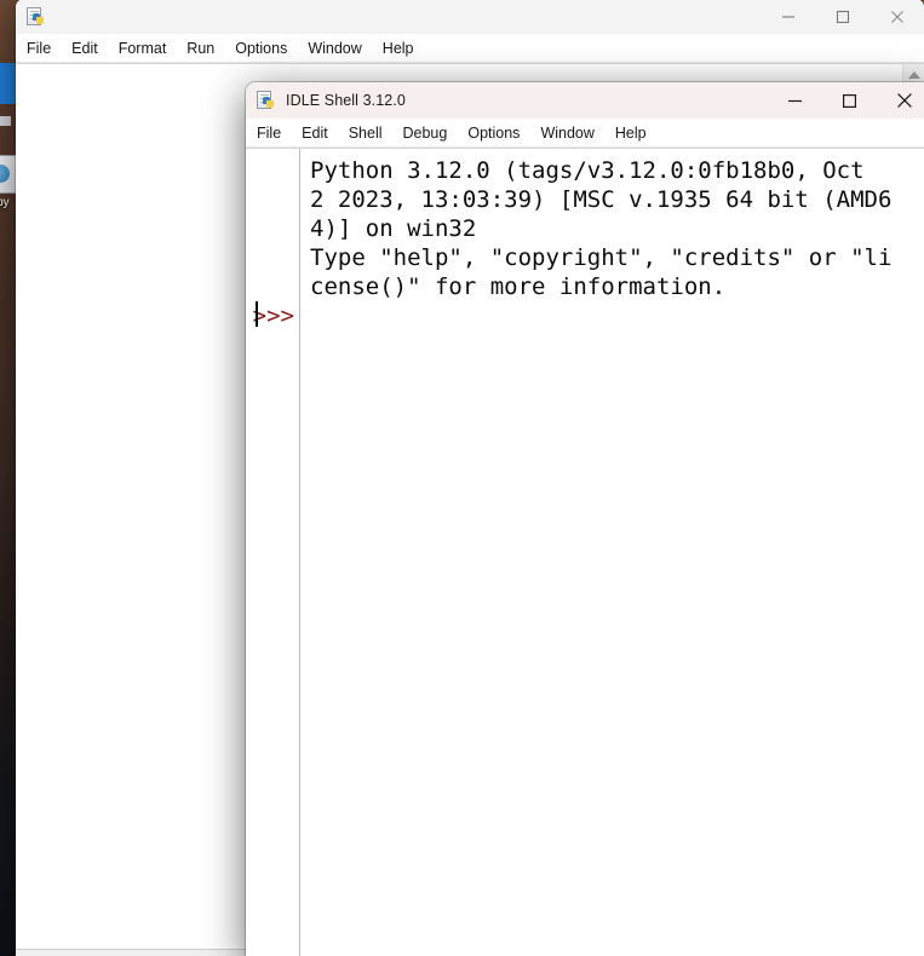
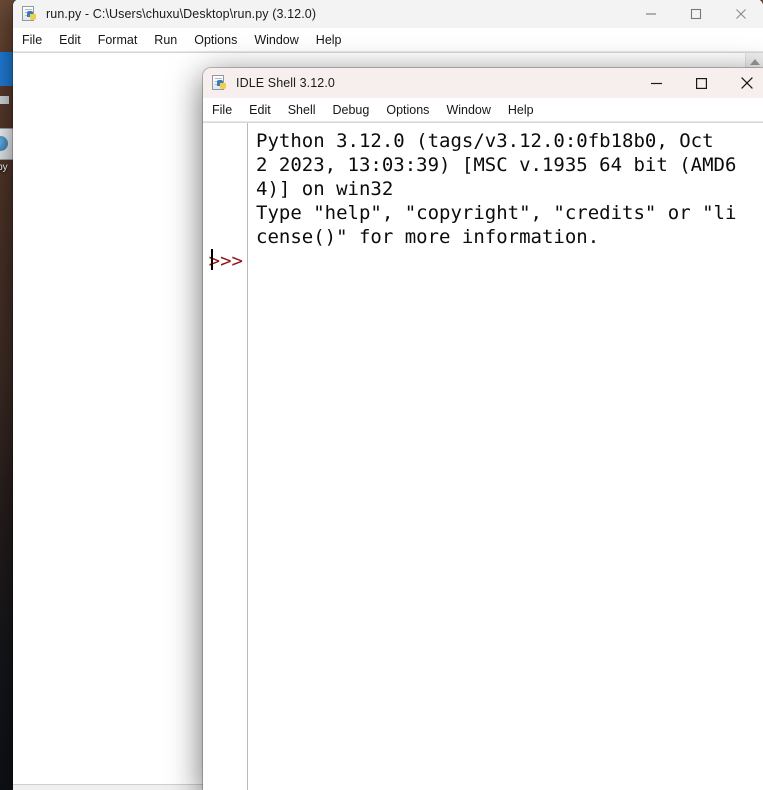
+ run.py - C:\Users\chuxu\Desktop\run.py (3.12.0)
  File
  Edit
  Format
  Run
  Options
  Window
  Help
  IDLE Shell 3.12.0
  File
  Edit
  Shell
  Debug
  Options
  Window
  Help
  >>>
  Python 3.12.0 (tags/v3.12.0:0fb18b0, Oct
  2 2023, 13:03:39) [MSC v.1935 64 bit (AMD6
  4)] on win32
  Type "help", "copyright", "credits" or "li
  cense()" for more information.
